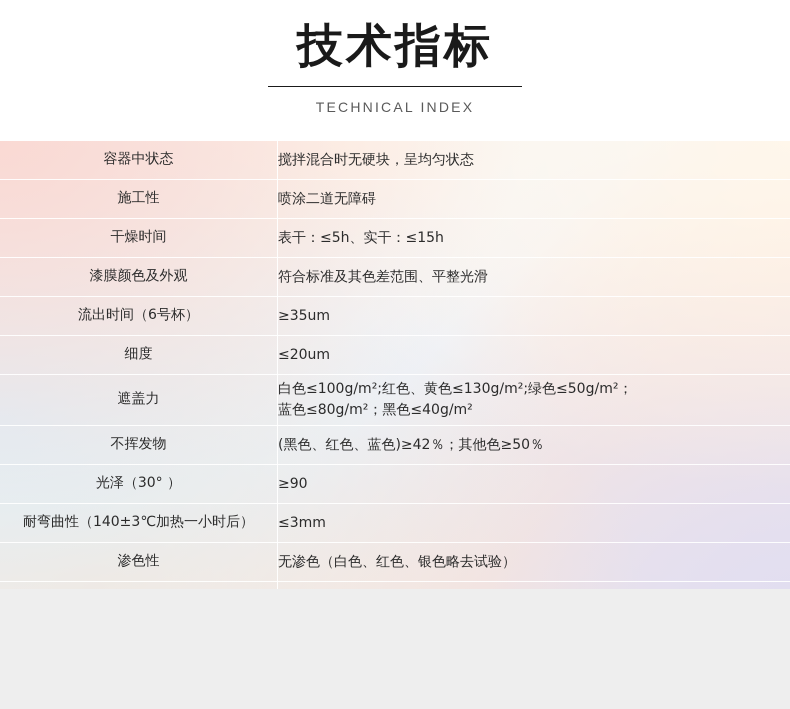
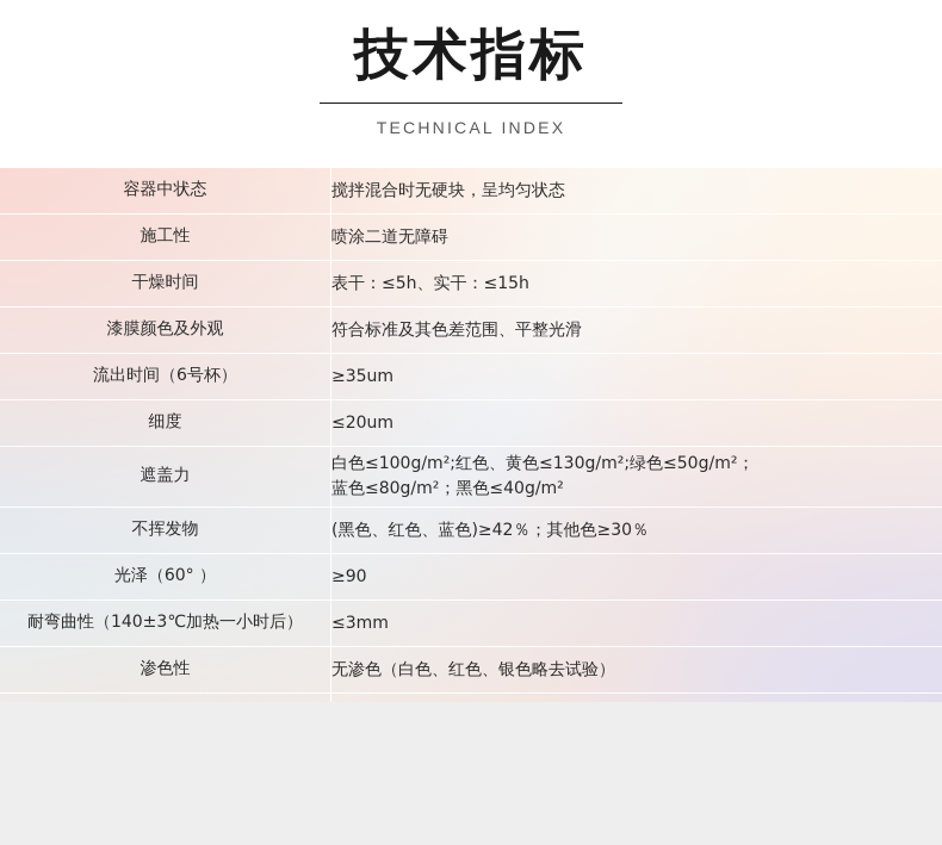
  技术指标
  TECHNICAL INDEX
  容器中状态	搅拌混合时无硬块，呈均匀状态
  施工性	喷涂二道无障碍
  干燥时间	表干：≤5h、实干：≤15h
  漆膜颜色及外观	符合标准及其色差范围、平整光滑
  流出时间（6号杯）	≥35um
  细度	≤20um
  遮盖力	白色≤100g/m²;红色、黄色≤130g/m²;绿色≤50g/m²；蓝色≤80g/m²；黑色≤40g/m²
- 不挥发物	(黑色、红色、蓝色)≥42％；其他色≥50％
+ 不挥发物	(黑色、红色、蓝色)≥42％；其他色≥30％
- 光泽（30° ）	≥90
+ 光泽（60° ）	≥90
  耐弯曲性（140±3℃加热一小时后）	≤3mm
  渗色性	无渗色（白色、红色、银色略去试验）
